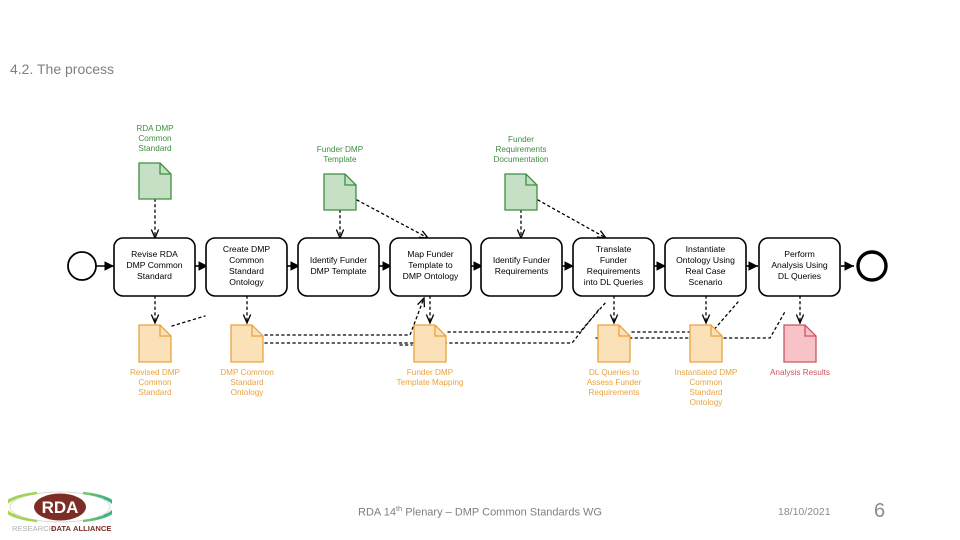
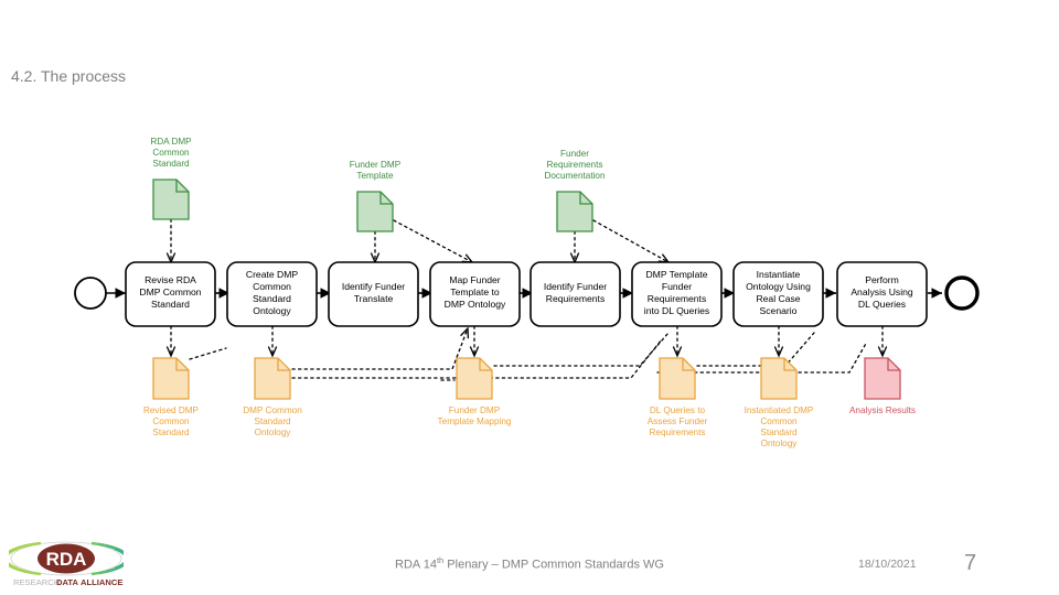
  4.2. The process
  Revise RDA
  DMP Common
  Standard
  Create DMP
  Common
  Standard
  Ontology
  Identify Funder
- DMP Template
+ Translate
  Map Funder
  Template to
  DMP Ontology
  Identify Funder
  Requirements
- Translate
+ DMP Template
  Funder
  Requirements
  into DL Queries
  Instantiate
  Ontology Using
  Real Case
  Scenario
  Perform
  Analysis Using
  DL Queries
  RDA DMP
  Common
  Standard
  Funder DMP
  Template
  Funder
  Requirements
  Documentation
  Revised DMP
  Common
  Standard
  DMP Common
  Standard
  Ontology
  Funder DMP
  Template Mapping
  DL Queries to
  Assess Funder
  Requirements
  Instantiated DMP
  Common
  Standard
  Ontology
  Analysis Results
  RDA 14th Plenary – DMP Common Standards WG
  18/10/2021
- 6
+ 7
  RDA
  RESEARCH
  DATA
  ALLIANCE
